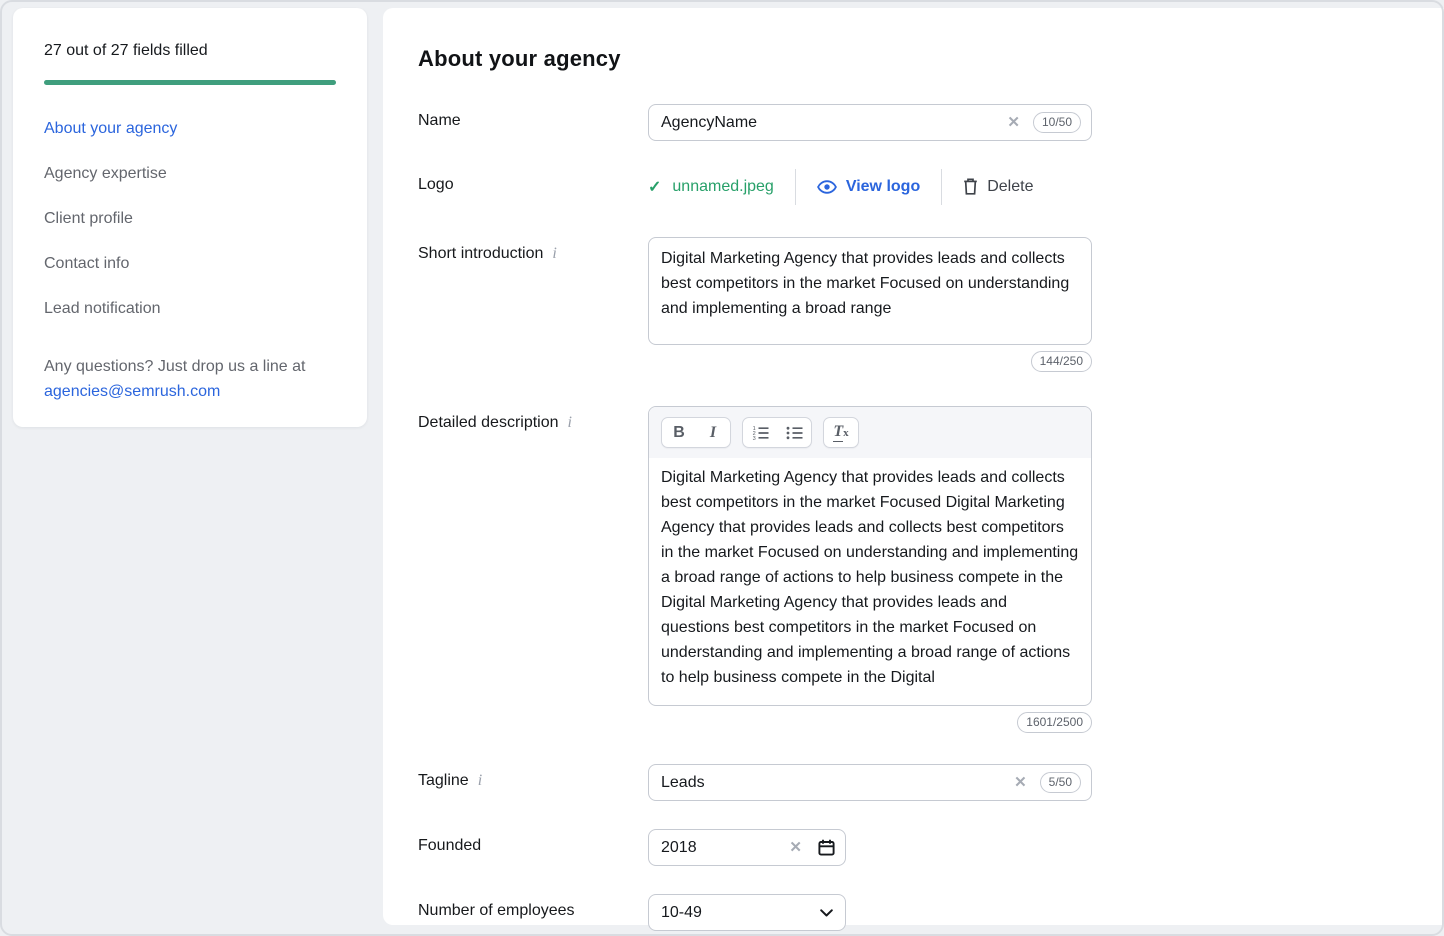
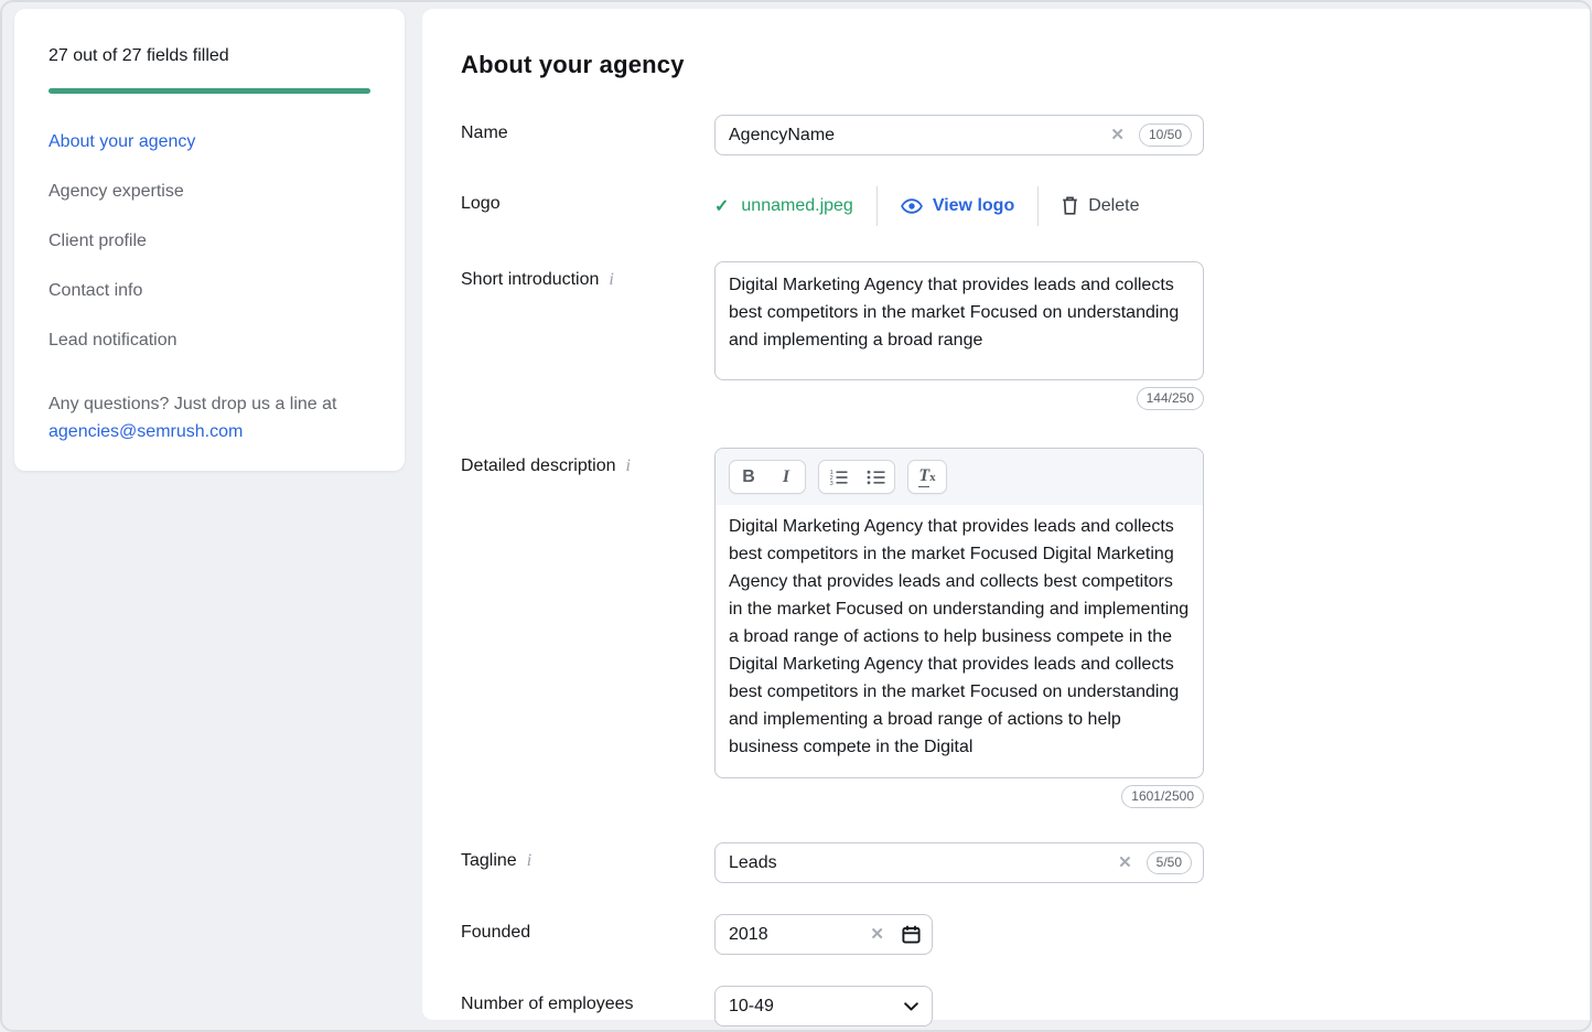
  27 out of 27 fields filled
  About your agency
  Agency expertise
  Client profile
  Contact info
  Lead notification
  Any questions? Just drop us a line at agencies@semrush.com
  About your agency
  Name
  AgencyName
  ✕
  10/50
  Logo
  ✓
  unnamed.jpeg
  View logo
  Delete
  Short introduction
  i
  Digital Marketing Agency that provides leads and collects best competitors in the market Focused on understanding and implementing a broad range
  144/250
  Detailed description
  i
  B
  I
  T
  x
- Digital Marketing Agency that provides leads and collects best competitors in the market Focused Digital Marketing Agency that provides leads and collects best competitors in the market Focused on understanding and implementing a broad range of actions to help business compete in the Digital Marketing Agency that provides leads and questions best competitors in the market Focused on understanding and implementing a broad range of actions to help business compete in the Digital
+ Digital Marketing Agency that provides leads and collects best competitors in the market Focused Digital Marketing Agency that provides leads and collects best competitors in the market Focused on understanding and implementing a broad range of actions to help business compete in the Digital Marketing Agency that provides leads and collects best competitors in the market Focused on understanding and implementing a broad range of actions to help business compete in the Digital
  1601/2500
  Tagline
  i
  Leads
  ✕
  5/50
  Founded
  2018
  ✕
  Number of employees
  10-49
